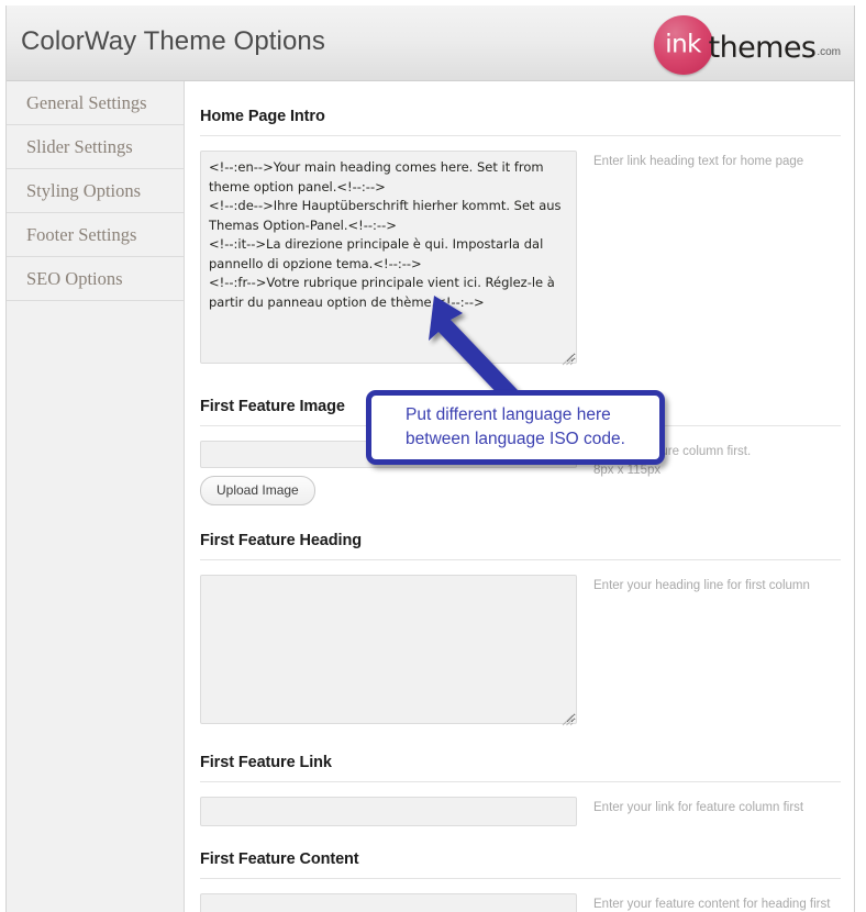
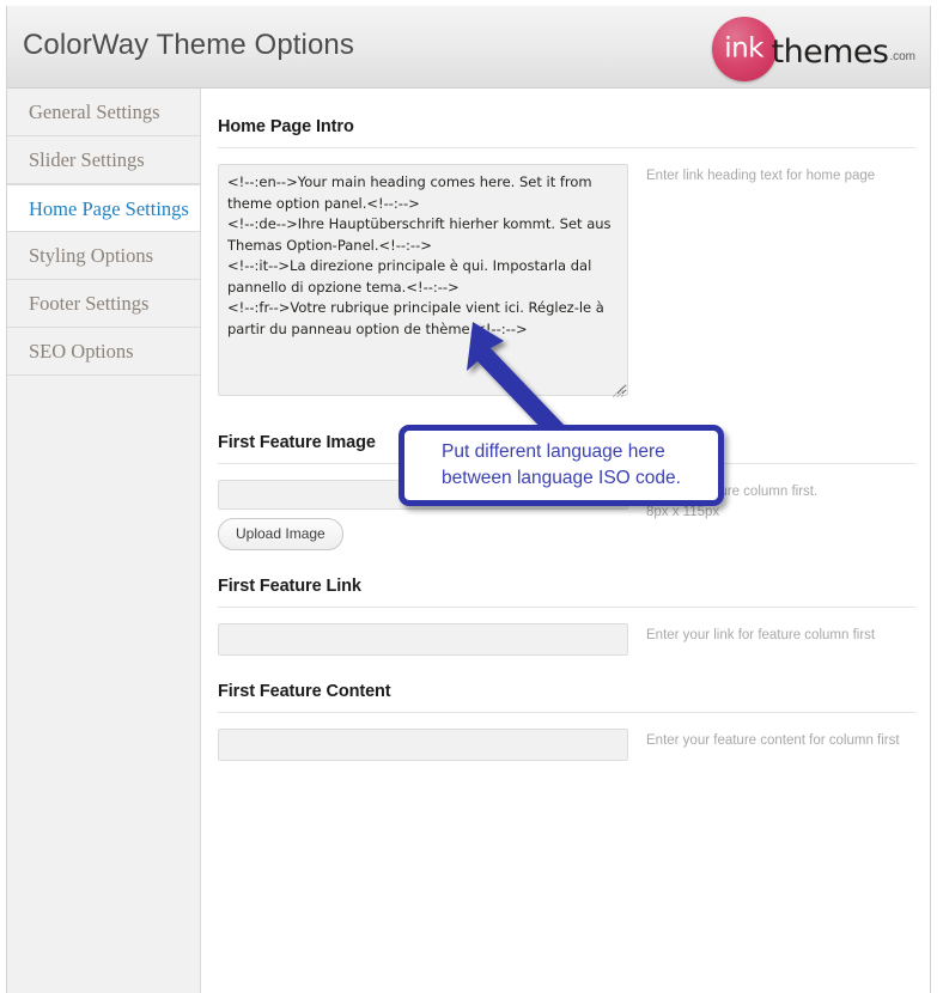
  ColorWay Theme Options
  ink
  themes
  .com
  General Settings
  Slider Settings
+ Home Page Settings
  Styling Options
  Footer Settings
  SEO Options
  Home Page Intro
  Enter link heading text for home page
  First Feature Image
  Upload Image
  8px x 115px
- First Feature Heading
- Enter your heading line for first column
  First Feature Link
  Enter your link for feature column first
  First Feature Content
- Enter your feature content for heading first
+ Enter your feature content for column first
  Put different language here
  between language ISO code.
